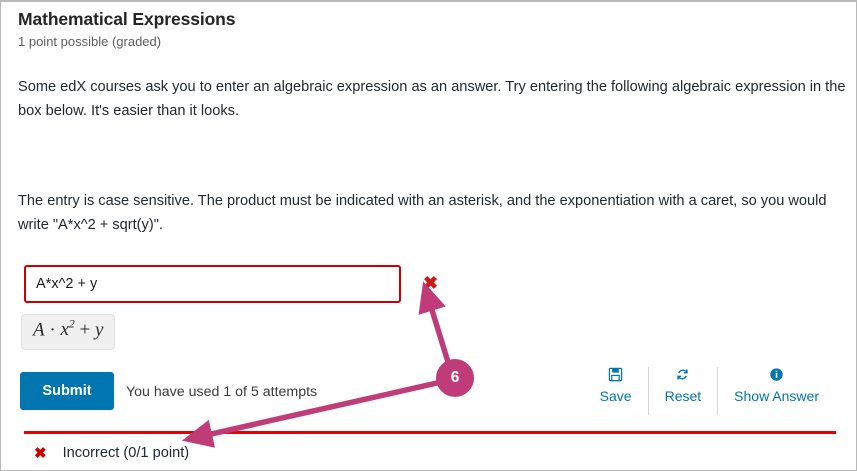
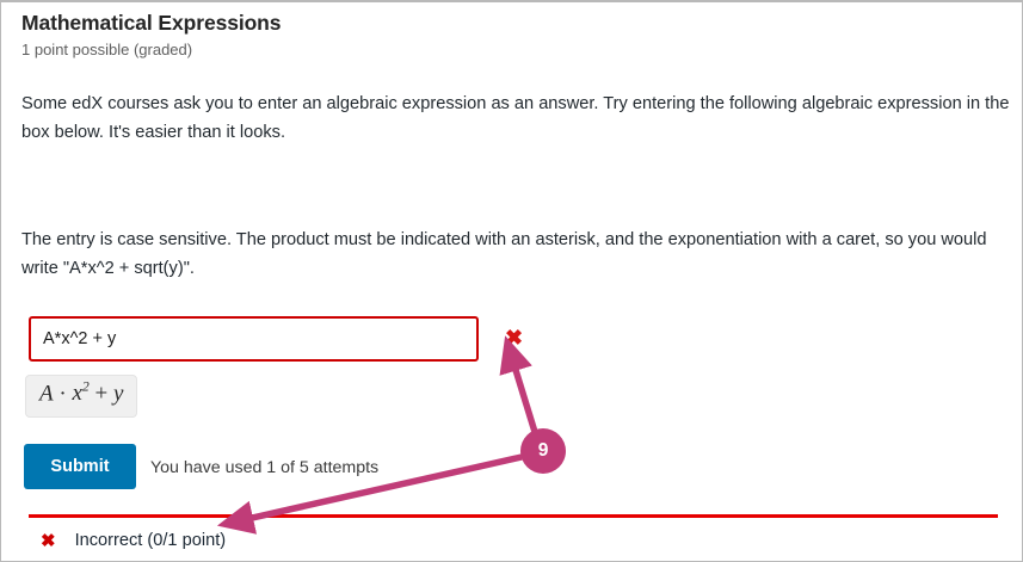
  Mathematical Expressions
  1 point possible (graded)
  Some edX courses ask you to enter an algebraic expression as an answer. Try entering the following algebraic expression in the box below. It's easier than it looks.
  The entry is case sensitive. The product must be indicated with an asterisk, and the exponentiation with a caret, so you would write "A*x^2 + sqrt(y)".
  A*x^2 + y
  ✖
  A · x2 + y
  Submit
  You have used 1 of 5 attempts
- Save
- Reset
- Show Answer
  ✖
  Incorrect (0/1 point)
- 6
+ 9
